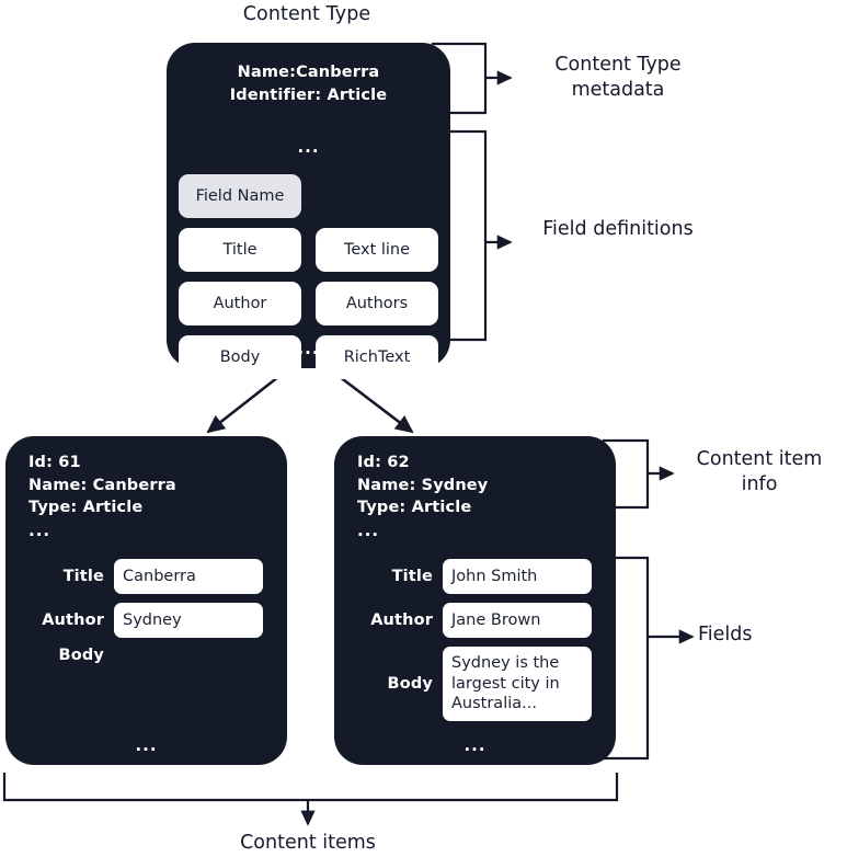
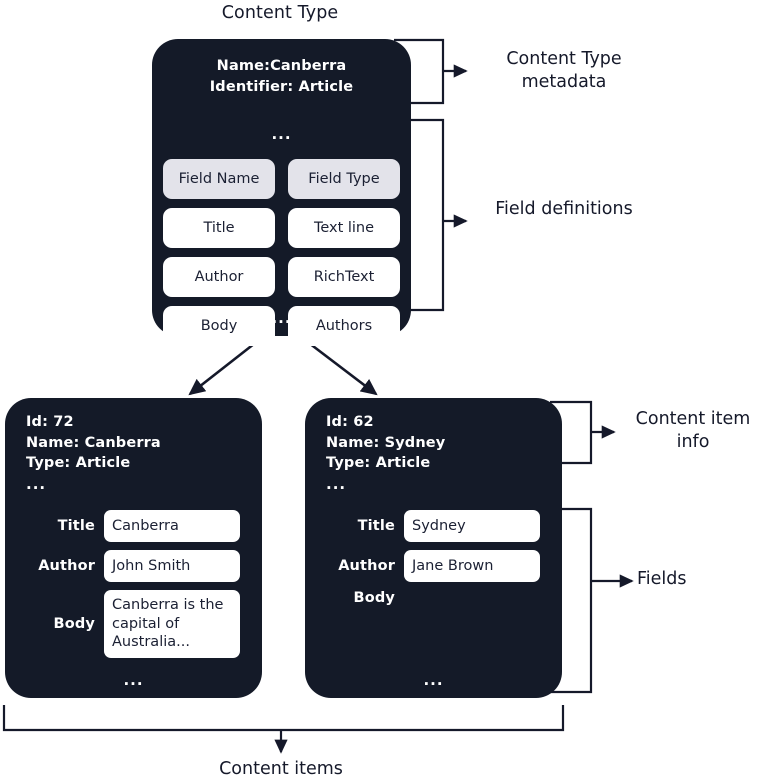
  Content Type
  Name:Canberra
  Identifier: Article
  ...
  Field Name
+ Field Type
  Title
  Text line
  Author
- Authors
+ RichText
  Body
- RichText
+ Authors
  ...
- Id: 61
+ Id: 72
  Name: Canberra
  Type: Article
  ...
  Title
  Canberra
  Author
- Sydney
+ John Smith
  Body
+ Canberra is the capital of Australia...
  ...
  Id: 62
  Name: Sydney
  Type: Article
  ...
  Title
- John Smith
+ Sydney
  Author
  Jane Brown
  Body
- Sydney is the largest city in Australia...
  ...
  Content Type metadata
  Field definitions
  Content item info
  Fields
  Content items
